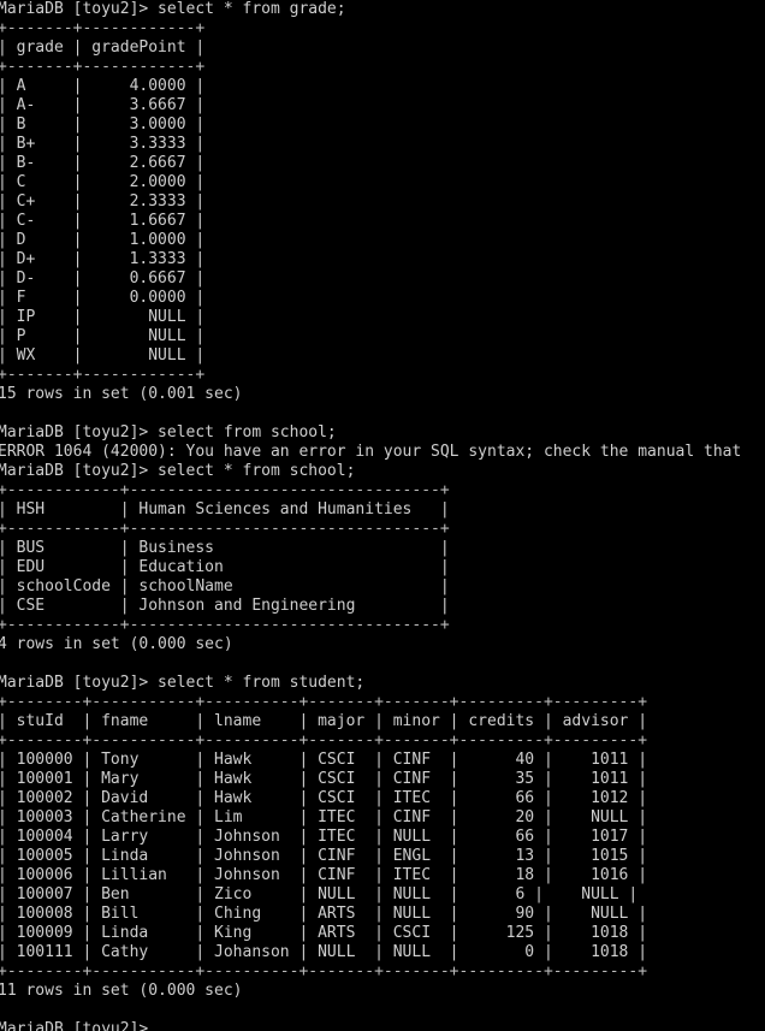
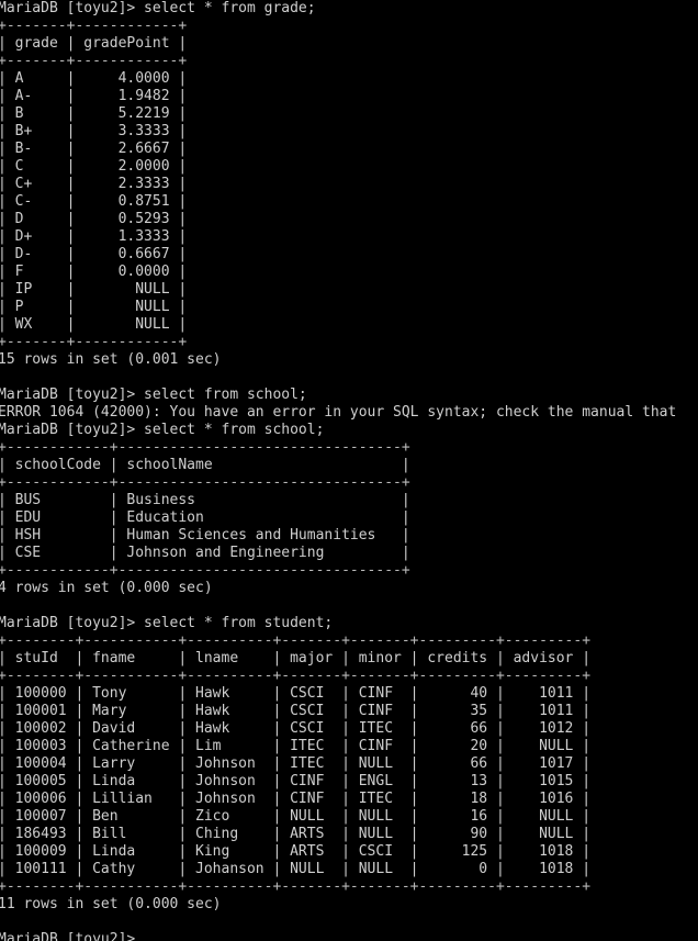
  MariaDB [toyu2]> select * from grade;
  +-------+------------+
  | grade | gradePoint |
  +-------+------------+
  | A | 4.0000 |
- | A- | 3.6667 |
+ | A- | 1.9482 |
- | B | 3.0000 |
+ | B | 5.2219 |
  | B+ | 3.3333 |
  | B- | 2.6667 |
  | C | 2.0000 |
  | C+ | 2.3333 |
- | C- | 1.6667 |
+ | C- | 0.8751 |
- | D | 1.0000 |
+ | D | 0.5293 |
  | D+ | 1.3333 |
  | D- | 0.6667 |
  | F | 0.0000 |
  | IP | NULL |
  | P | NULL |
  | WX | NULL |
  +-------+------------+
  15 rows in set (0.001 sec)
  MariaDB [toyu2]> select from school;
  ERROR 1064 (42000): You have an error in your SQL syntax; check the manual that
  MariaDB [toyu2]> select * from school;
  +------------+---------------------------------+
- | HSH | Human Sciences and Humanities |
+ | schoolCode | schoolName |
  +------------+---------------------------------+
  | BUS | Business |
  | EDU | Education |
- | schoolCode | schoolName |
+ | HSH | Human Sciences and Humanities |
  | CSE | Johnson and Engineering |
  +------------+---------------------------------+
  4 rows in set (0.000 sec)
  MariaDB [toyu2]> select * from student;
  +--------+-----------+----------+-------+-------+---------+---------+
  | stuId | fname | lname | major | minor | credits | advisor |
  +--------+-----------+----------+-------+-------+---------+---------+
  | 100000 | Tony | Hawk | CSCI | CINF | 40 | 1011 |
  | 100001 | Mary | Hawk | CSCI | CINF | 35 | 1011 |
  | 100002 | David | Hawk | CSCI | ITEC | 66 | 1012 |
  | 100003 | Catherine | Lim | ITEC | CINF | 20 | NULL |
  | 100004 | Larry | Johnson | ITEC | NULL | 66 | 1017 |
  | 100005 | Linda | Johnson | CINF | ENGL | 13 | 1015 |
  | 100006 | Lillian | Johnson | CINF | ITEC | 18 | 1016 |
- | 100007 | Ben | Zico | NULL | NULL | 6 | NULL |
+ | 100007 | Ben | Zico | NULL | NULL | 16 | NULL |
- | 100008 | Bill | Ching | ARTS | NULL | 90 | NULL |
+ | 186493 | Bill | Ching | ARTS | NULL | 90 | NULL |
  | 100009 | Linda | King | ARTS | CSCI | 125 | 1018 |
  | 100111 | Cathy | Johanson | NULL | NULL | 0 | 1018 |
  +--------+-----------+----------+-------+-------+---------+---------+
  11 rows in set (0.000 sec)
  MariaDB [toyu2]>
